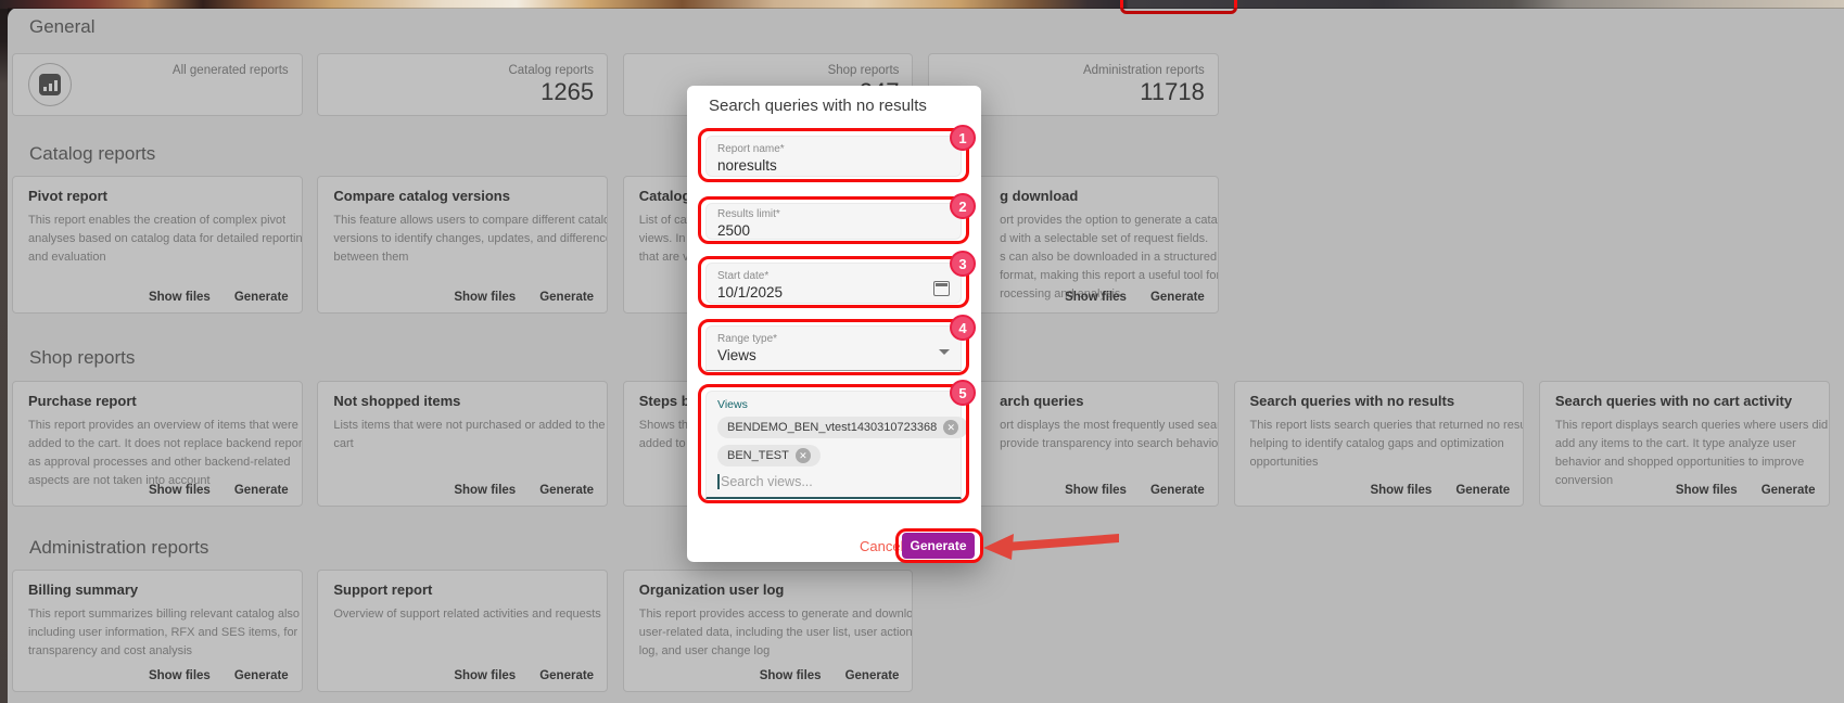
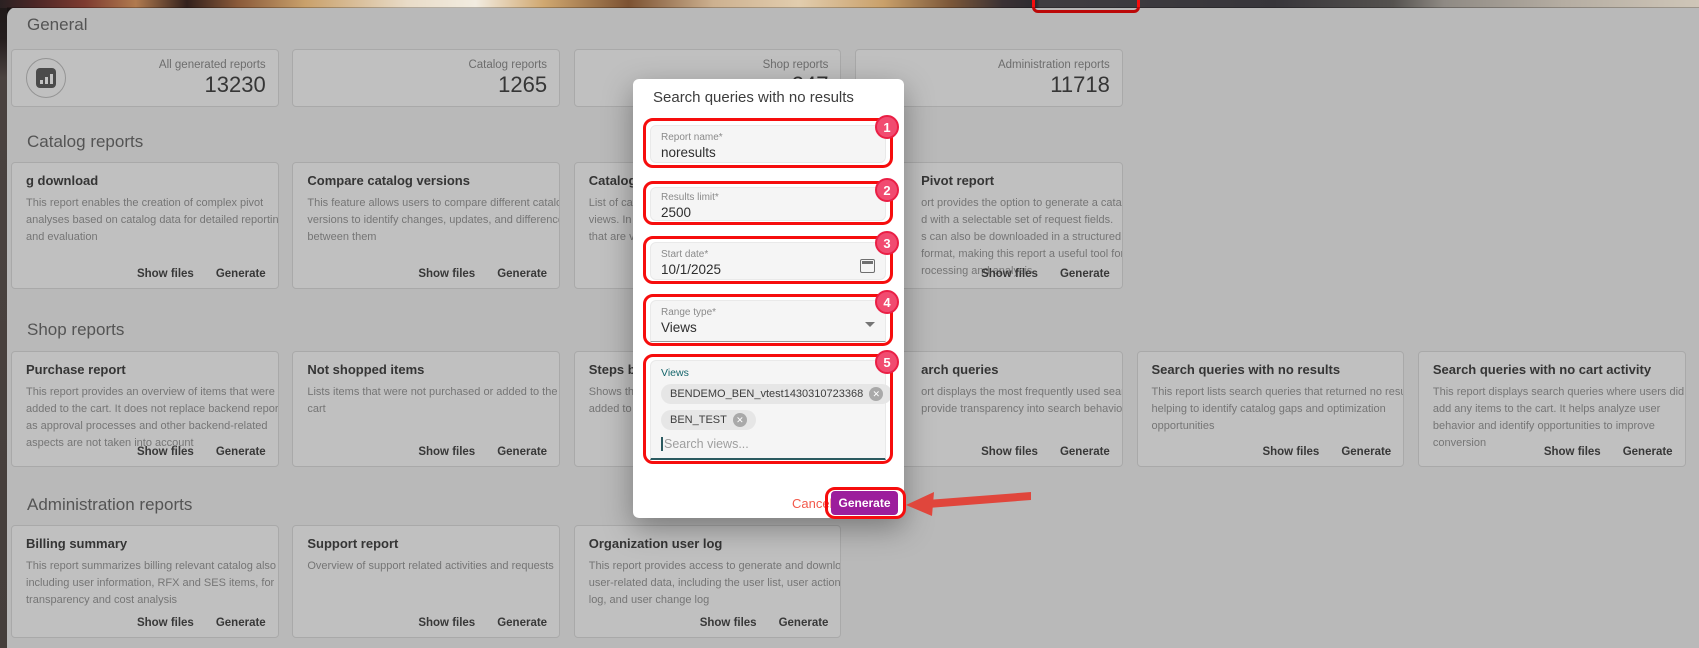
  General
  All generated reports
+ 13230
  Catalog reports
  1265
  Shop reports
  Administration reports
  11718
  Catalog reports
- Pivot report
+ g download
  This report enables the creation of complex pivot
  analyses based on catalog data for detailed repo
  and evaluation
  Show files
  Generate
  Compare catalog versions
  This feature allows users to compare different ca
  versions to identify changes, updates, and differe
  between them
  Show files
  Generate
  List of ca
  views. In
  that are v
- g download
+ Pivot report
  ort provides the option to generate a c
  d with a selectable set of request fields
  s can also be downloaded in a structur
  format, making this report a useful tool
  rocessing and analysis
  Show files
  Generate
  Shop reports
  Purchase report
  This report provides an overview of items that we
  added to the cart. It does not replace backend re
  as approval processes and other backend-relate
  aspects are not taken into account
  Show files
  Generate
  Not shopped items
  Lists items that were not purchased or added to t
  cart
  Show files
  Generate
  Steps b
  Shows th
  added to
  arch queries
  ort displays the most frequently used s
  provide transparency into search beha
  Show files
  Generate
  Search queries with no results
  This report lists search queries that returned no r
  helping to identify catalog gaps and optimization
  opportunities
  Show files
  Generate
  Search queries with no cart activity
  This report displays search queries where users
- add any items to the cart. It type analyze user
+ add any items to the cart. It helps analyze user
- behavior and shopped opportunities to improve
+ behavior and identify opportunities to improve
  conversion
  Show files
  Generate
  Administration reports
  Billing summary
  This report summarizes billing relevant catalog al
  including user information, RFX and SES items, f
  transparency and cost analysis
  Show files
  Generate
  Support report
  Overview of support related activities and reques
  Show files
  Generate
  Organization user log
  This report provides access to generate and dow
  user-related data, including the user list, user act
  log, and user change log
  Show files
  Generate
  Search queries with no results
  Report name*
  noresults
  Results limit*
  2500
  Start date*
  10/1/2025
  Range type*
  Views
  Views
  BENDEMO_BEN_vtest1430310723368
  ✕
  BEN_TEST
  ✕
  Search views...
  Cance
  Generate
  1
  2
  3
  4
  5
